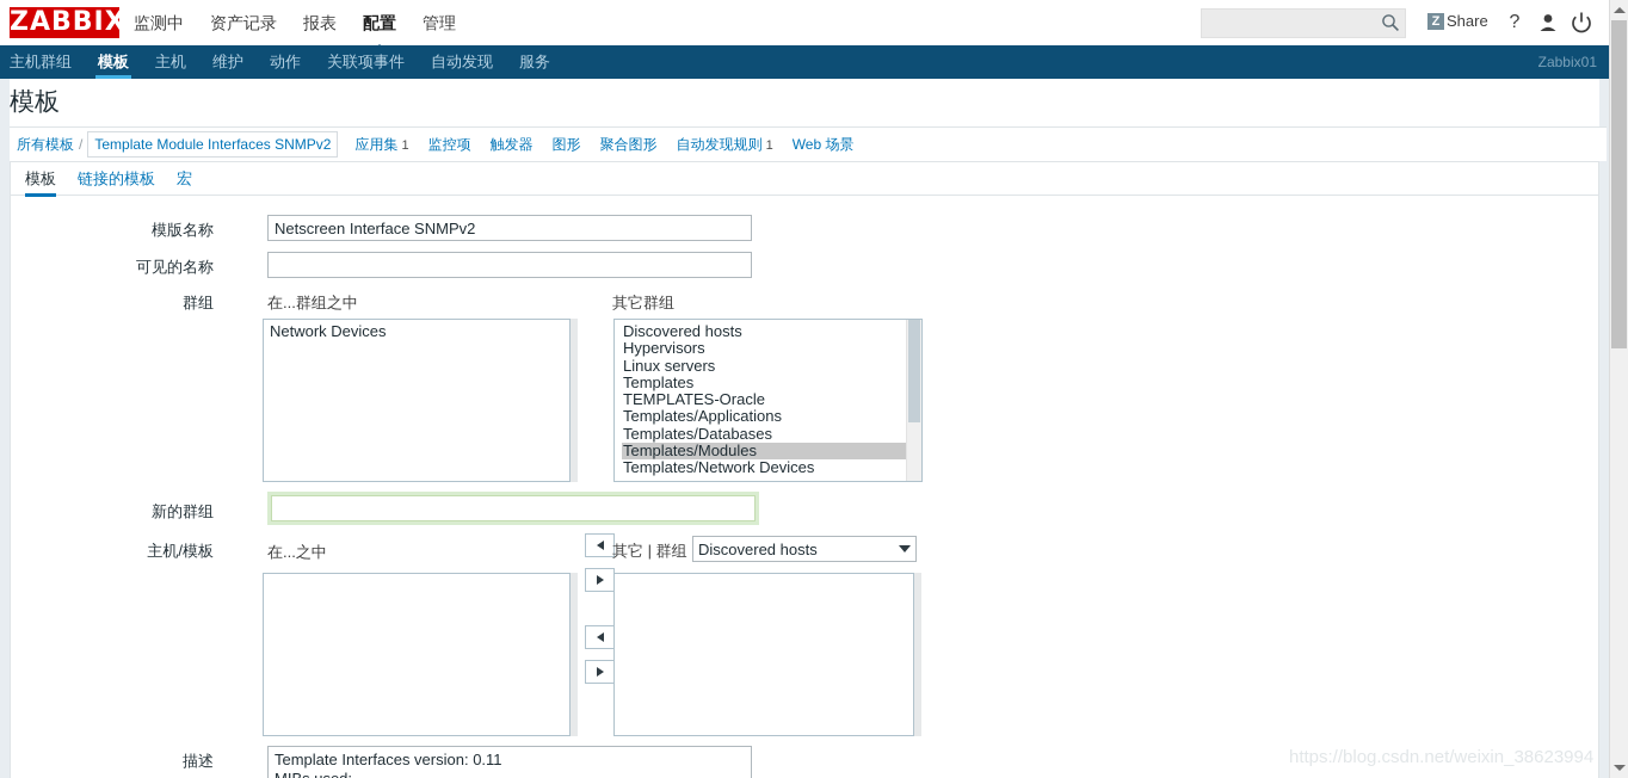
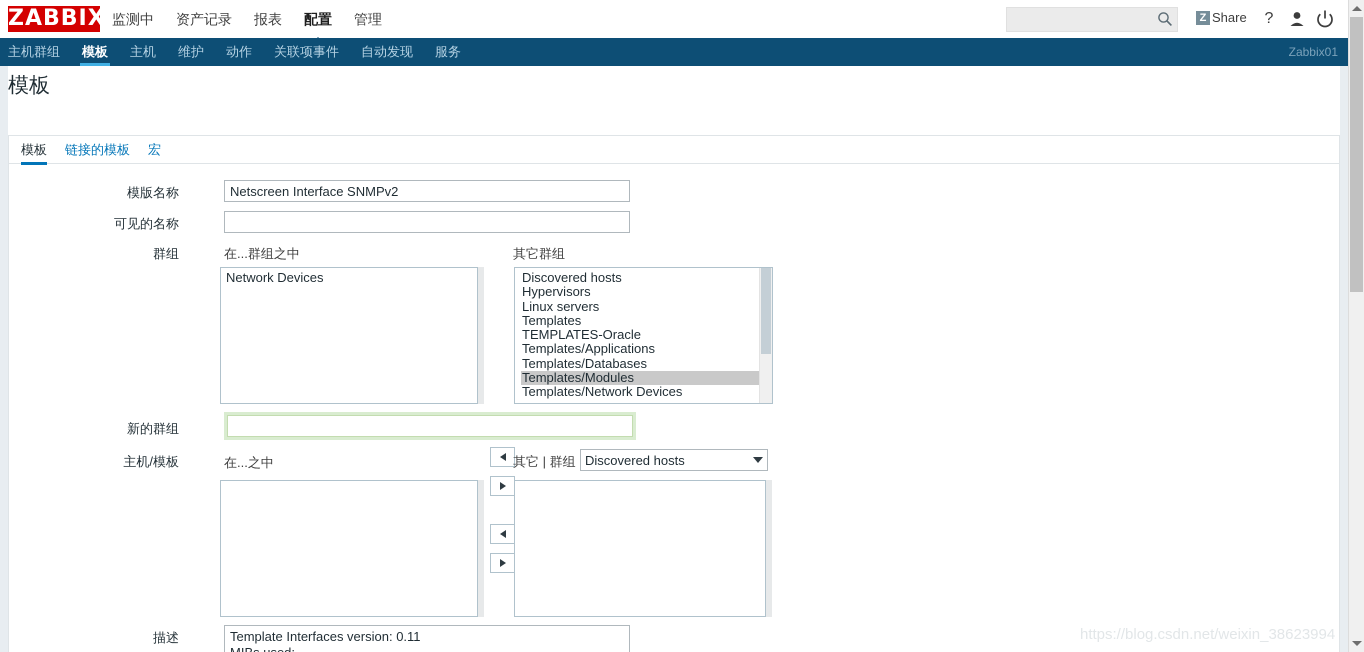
  ZABBIX
  监测中
  资产记录
  报表
  配置
  管理
  Z
  Share
  ?
  主机群组
  模板
  主机
  维护
  动作
  关联项事件
  自动发现
  服务
  Zabbix01
  模板
- 所有模板
- /
- Template Module Interfaces SNMPv2
- 应用集 1
- 监控项
- 触发器
- 图形
- 聚合图形
- 自动发现规则 1
- Web 场景
  模板
  链接的模板
  宏
  模版名称
  Netscreen Interface SNMPv2
  可见的名称
  群组
  在...群组之中
  其它群组
  Network Devices
  Discovered hosts
  Hypervisors
  Linux servers
  Templates
  TEMPLATES-Oracle
  Templates/Applications
  Templates/Databases
  Templates/Modules
  Templates/Network Devices
  新的群组
  主机/模板
  在...之中
  其它 | 群组
  Discovered hosts
  描述
  Template Interfaces version: 0.11
  https://blog.csdn.net/weixin_38623994
